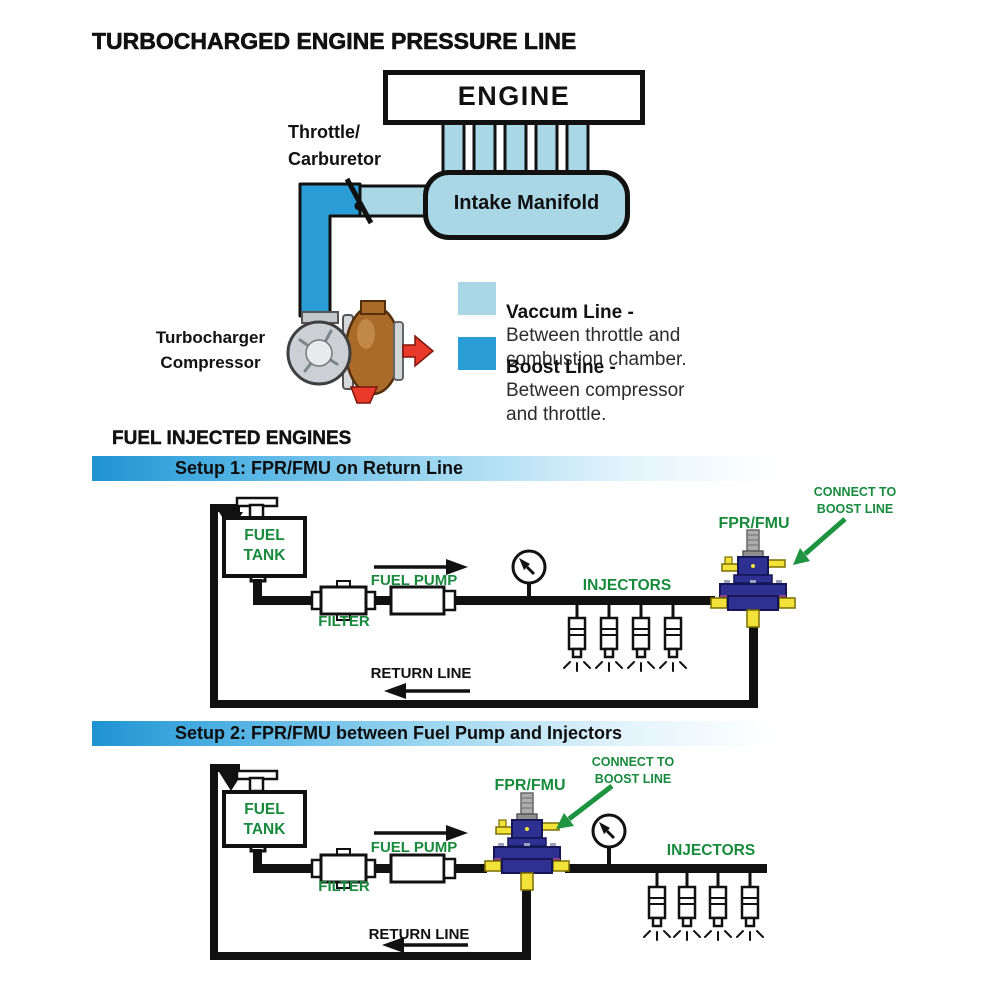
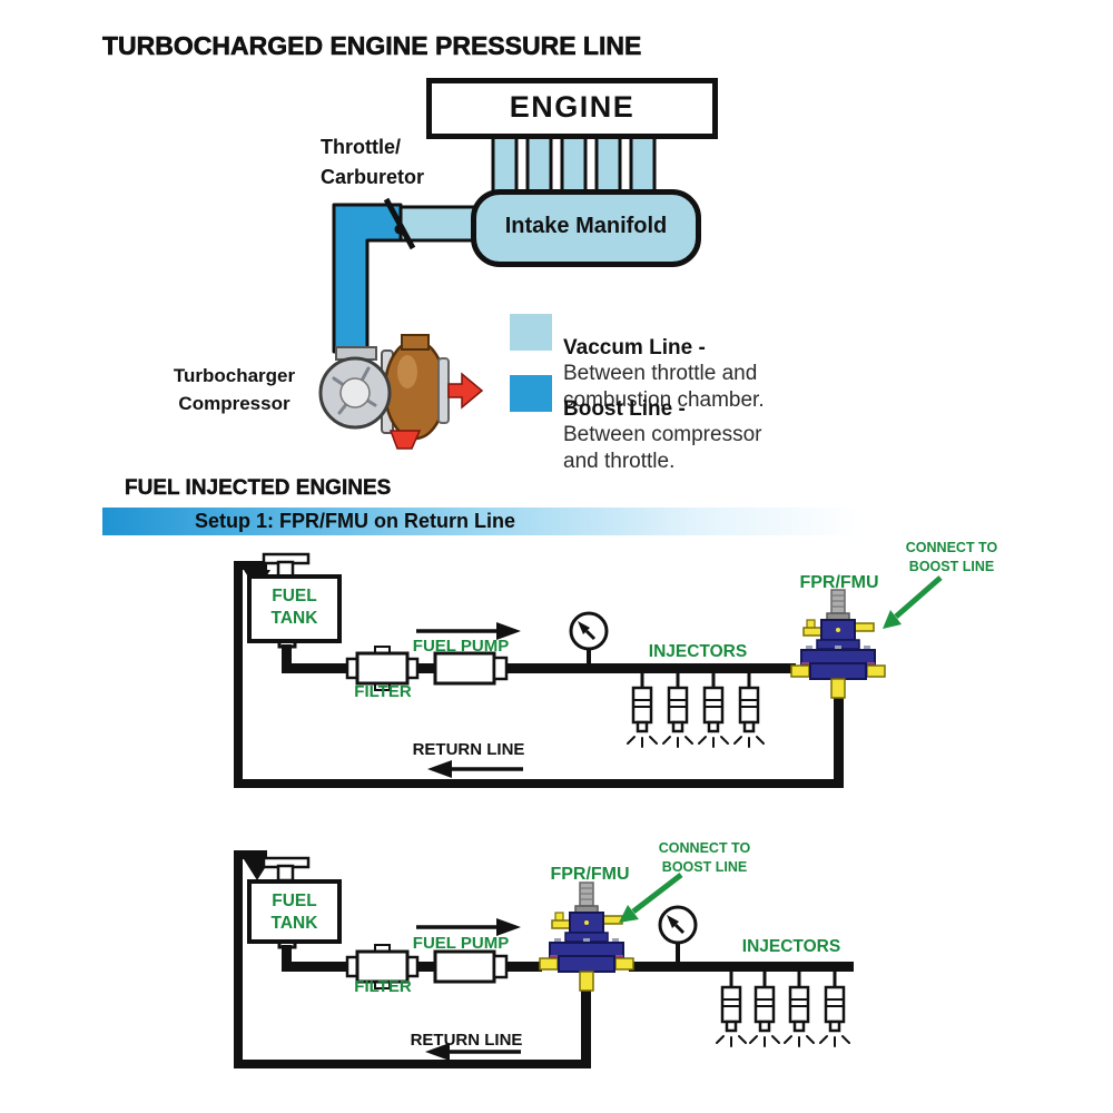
  TURBOCHARGED ENGINE PRESSURE LINE
  ENGINE
  Throttle/
  Carburetor
  Intake Manifold
  Turbocharger
  Compressor
  Vaccum Line - Between throttle and
  combustion chamber.
  Boost Line - Between compressor
  and throttle.
  FUEL INJECTED ENGINES
  Setup 1: FPR/FMU on Return Line
  FUEL
  TANK
  FILTER
  FUEL PUMP
  INJECTORS
  FPR/FMU
  CONNECT TO
  BOOST LINE
  RETURN LINE
- Setup 2: FPR/FMU between Fuel Pump and Injectors
  FUEL
  TANK
  FILTER
  FUEL PUMP
  FPR/FMU
  CONNECT TO
  BOOST LINE
  INJECTORS
  RETURN LINE
